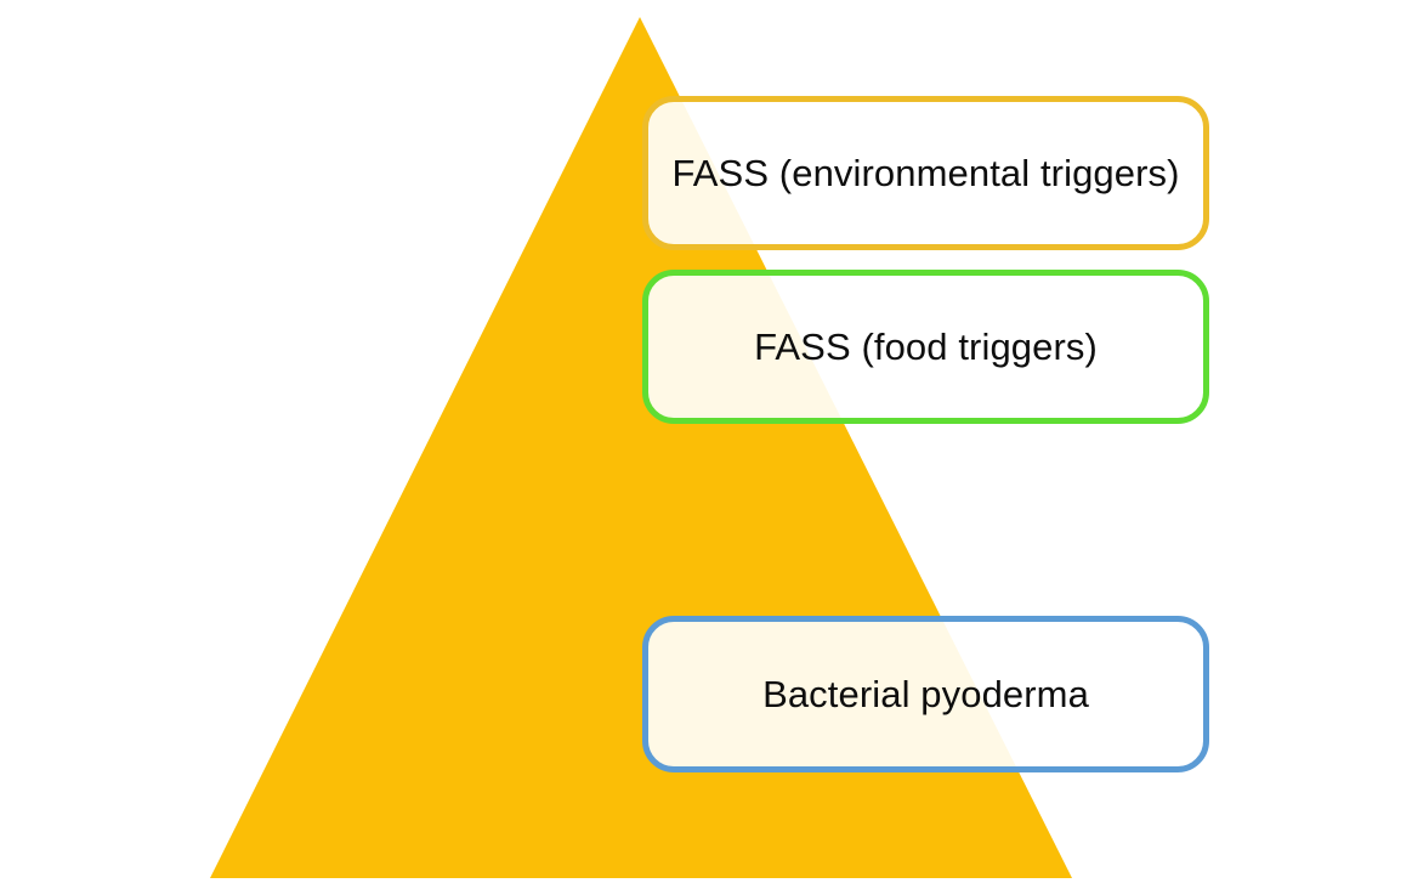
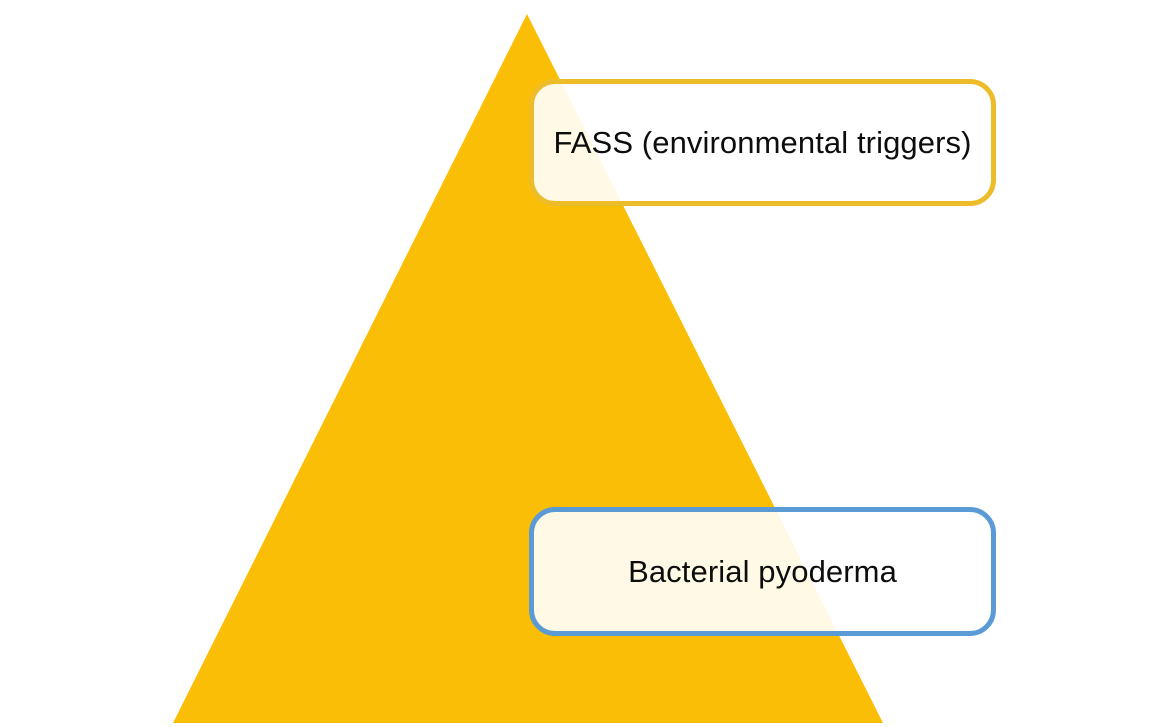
  FASS (environmental triggers)
- FASS (food triggers)
  Bacterial pyoderma
